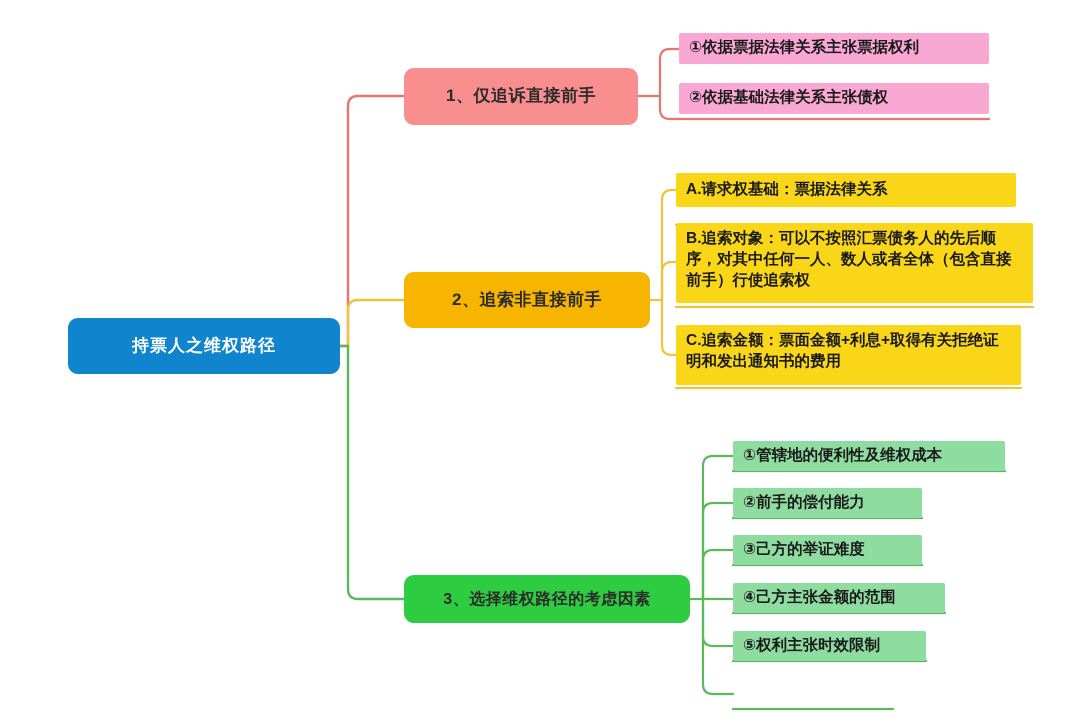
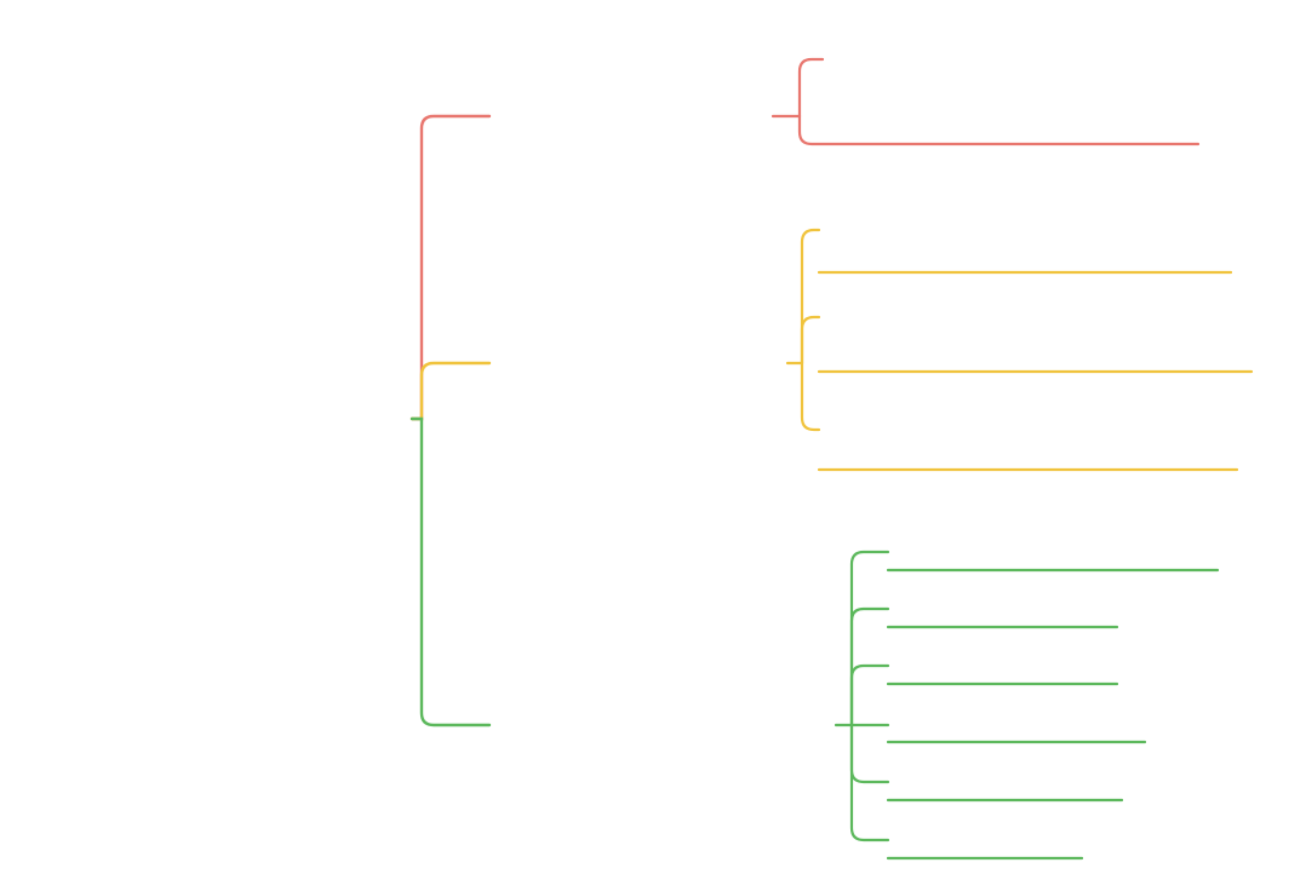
- 持票人之维权路径
- 1、仅追诉直接前手
- ①依据票据法律关系主张票据权利
- ②依据基础法律关系主张债权
- 2、追索非直接前手
- A.请求权基础：票据法律关系
- B.追索对象：可以不按照汇票债务人的先后顺序，对其中任何一人、数人或者全体（包含直接前手）行使追索权
- C.追索金额：票面金额+利息+取得有关拒绝证明和发出通知书的费用
- 3、选择维权路径的考虑因素
- ①管辖地的便利性及维权成本
- ②前手的偿付能力
- ③己方的举证难度
- ④己方主张金额的范围
- ⑤权利主张时效限制
